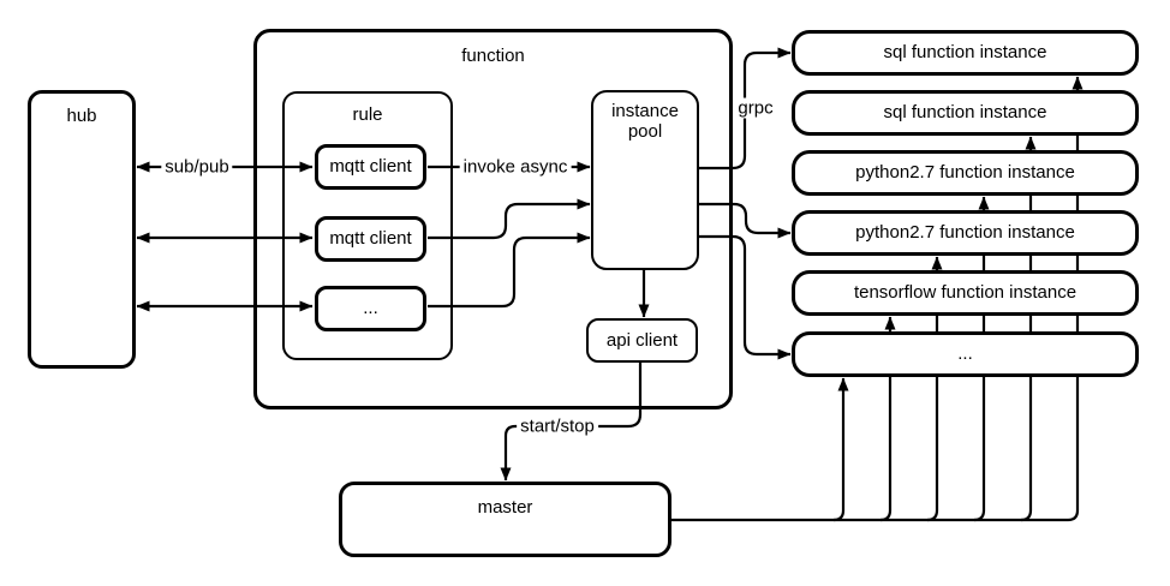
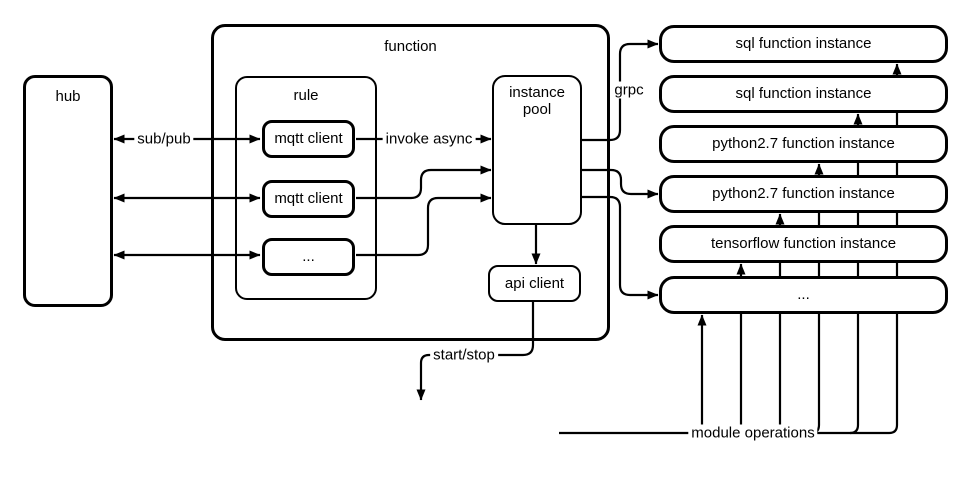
  function
  rule
  hub
  mqtt client
  mqtt client
  ...
  instance pool
  api client
- master
  sql function instance
  sql function instance
  python2.7 function instance
  python2.7 function instance
  tensorflow function instance
  ...
  sub/pub
  invoke async
  grpc
  start/stop
+ module operations
